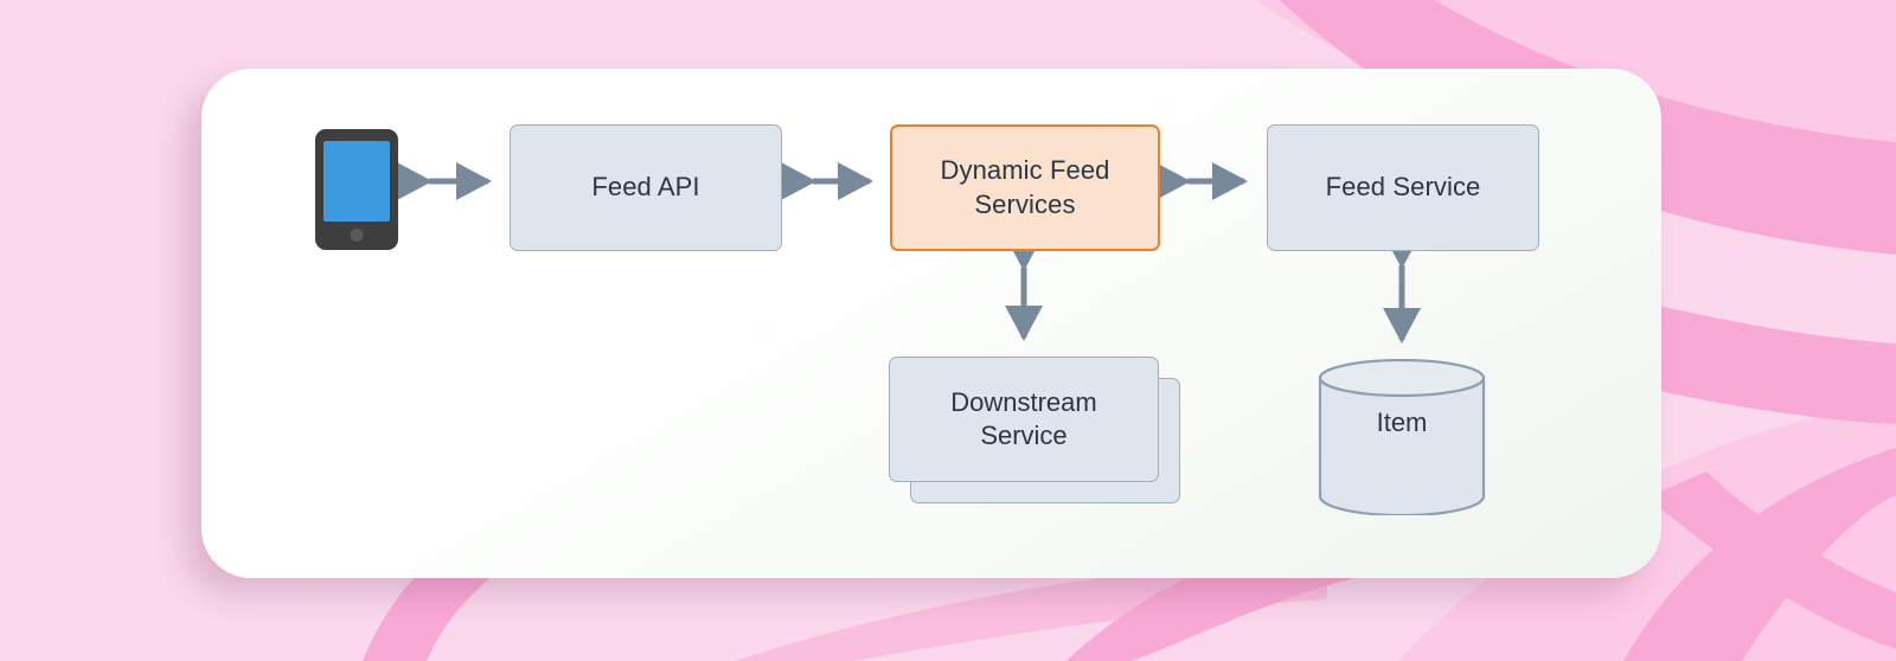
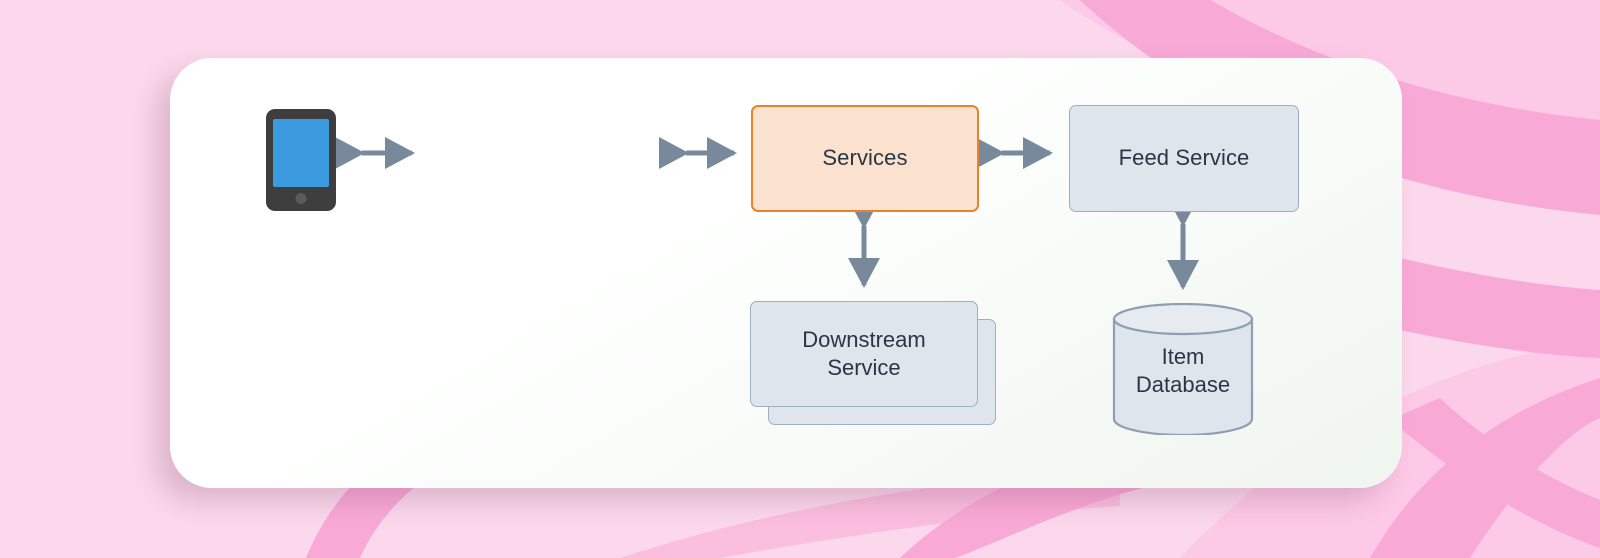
- Feed API
- Dynamic Feed
  Services
  Feed Service
  Downstream
  Service
  Item
+ Database
